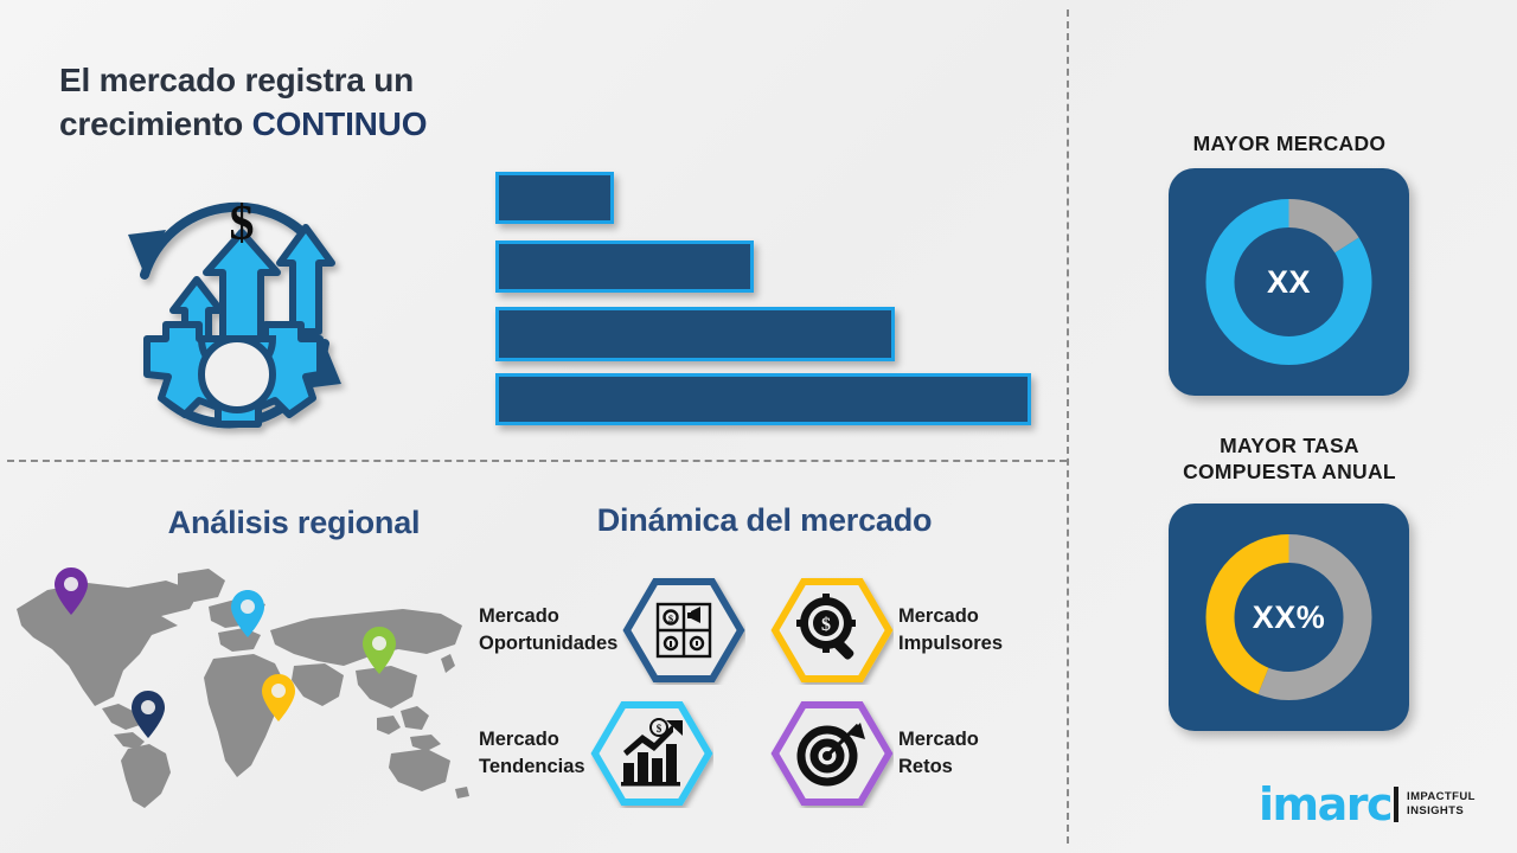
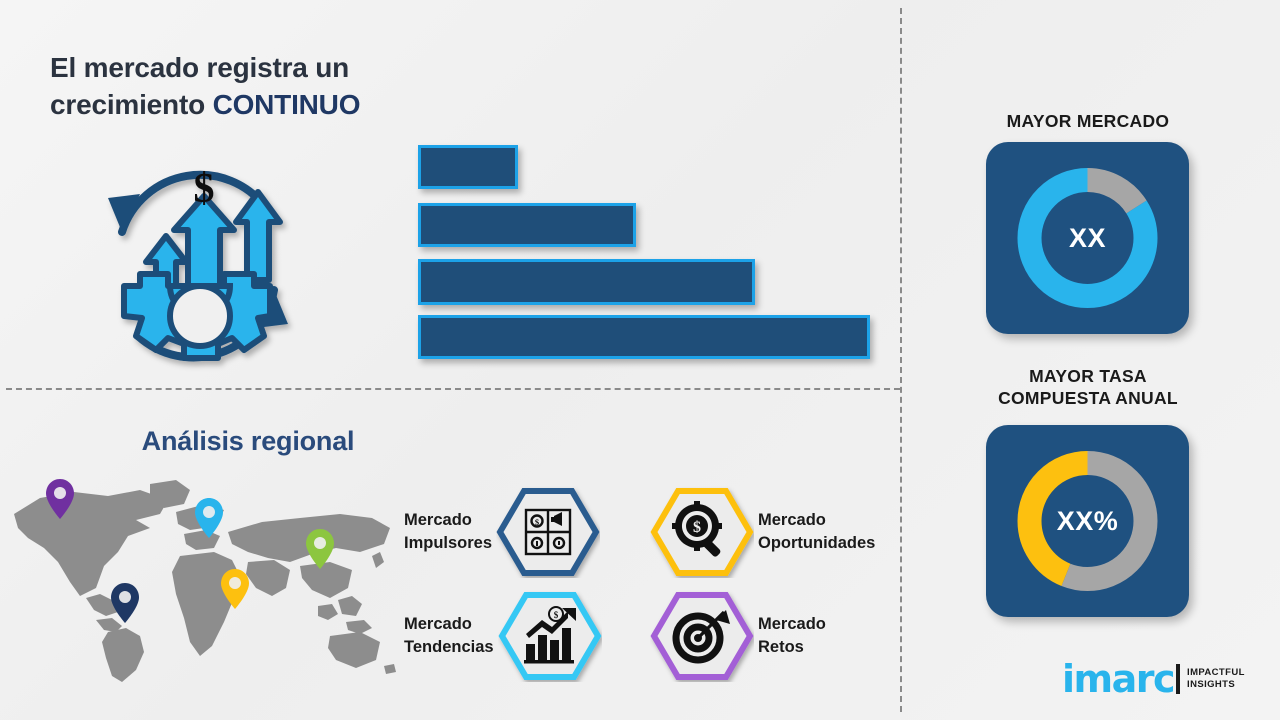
  El mercado registra un
  crecimiento CONTINUO
  $
  Análisis regional
- Dinámica del mercado
  Mercado
- Oportunidades
+ Impulsores
  $
  $
  Mercado
- Impulsores
+ Oportunidades
  Mercado
  Tendencias
  $
  Mercado
  Retos
  MAYOR MERCADO
  XX
  MAYOR TASA
  COMPUESTA ANUAL
  XX%
  imarc
  IMPACTFUL
  INSIGHTS
